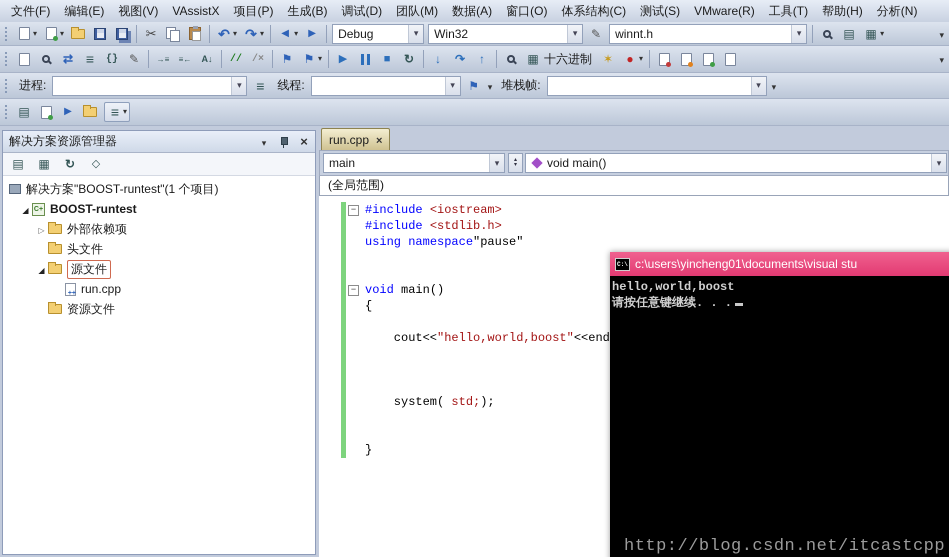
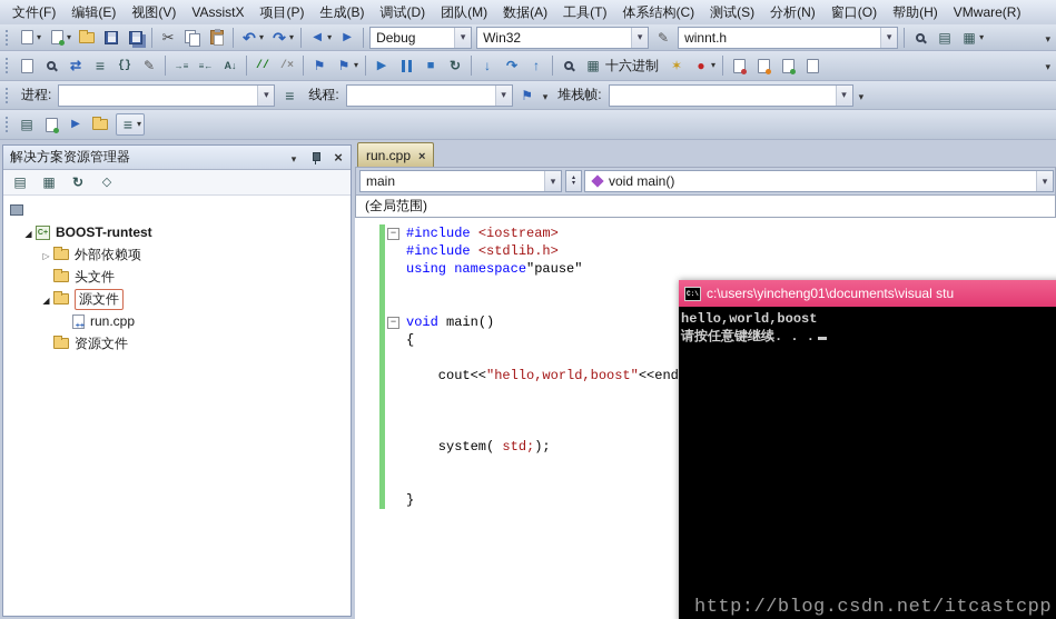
  文件(F)
  编辑(E)
  视图(V)
  VAssistX
  项目(P)
  生成(B)
  调试(D)
  团队(M)
  数据(A)
- 窗口(O)
+ 工具(T)
  体系结构(C)
  测试(S)
- VMware(R)
+ 分析(N)
- 工具(T)
+ 窗口(O)
  帮助(H)
- 分析(N)
+ VMware(R)
  Debug
  Win32
  winnt.h
  十六进制
  进程:
  线程:
  堆栈帧:
  解决方案资源管理器
- 解决方案"BOOST-runtest"(1 个项目)
  BOOST-runtest
  外部依赖项
  头文件
  源文件
  run.cpp
  资源文件
  run.cpp
  main
  void main()
  (全局范围)
  #include <iostream>
  #include <stdlib.h>
  using namespace"pause"
  void main()
  {
  cout<<"hello,world,boost"<<end
  system( std;);
  }
  c:\users\yincheng01\documents\visual stu
  hello,world,boost
  请按任意键继续. . .
  http://blog.csdn.net/itcastcpp
